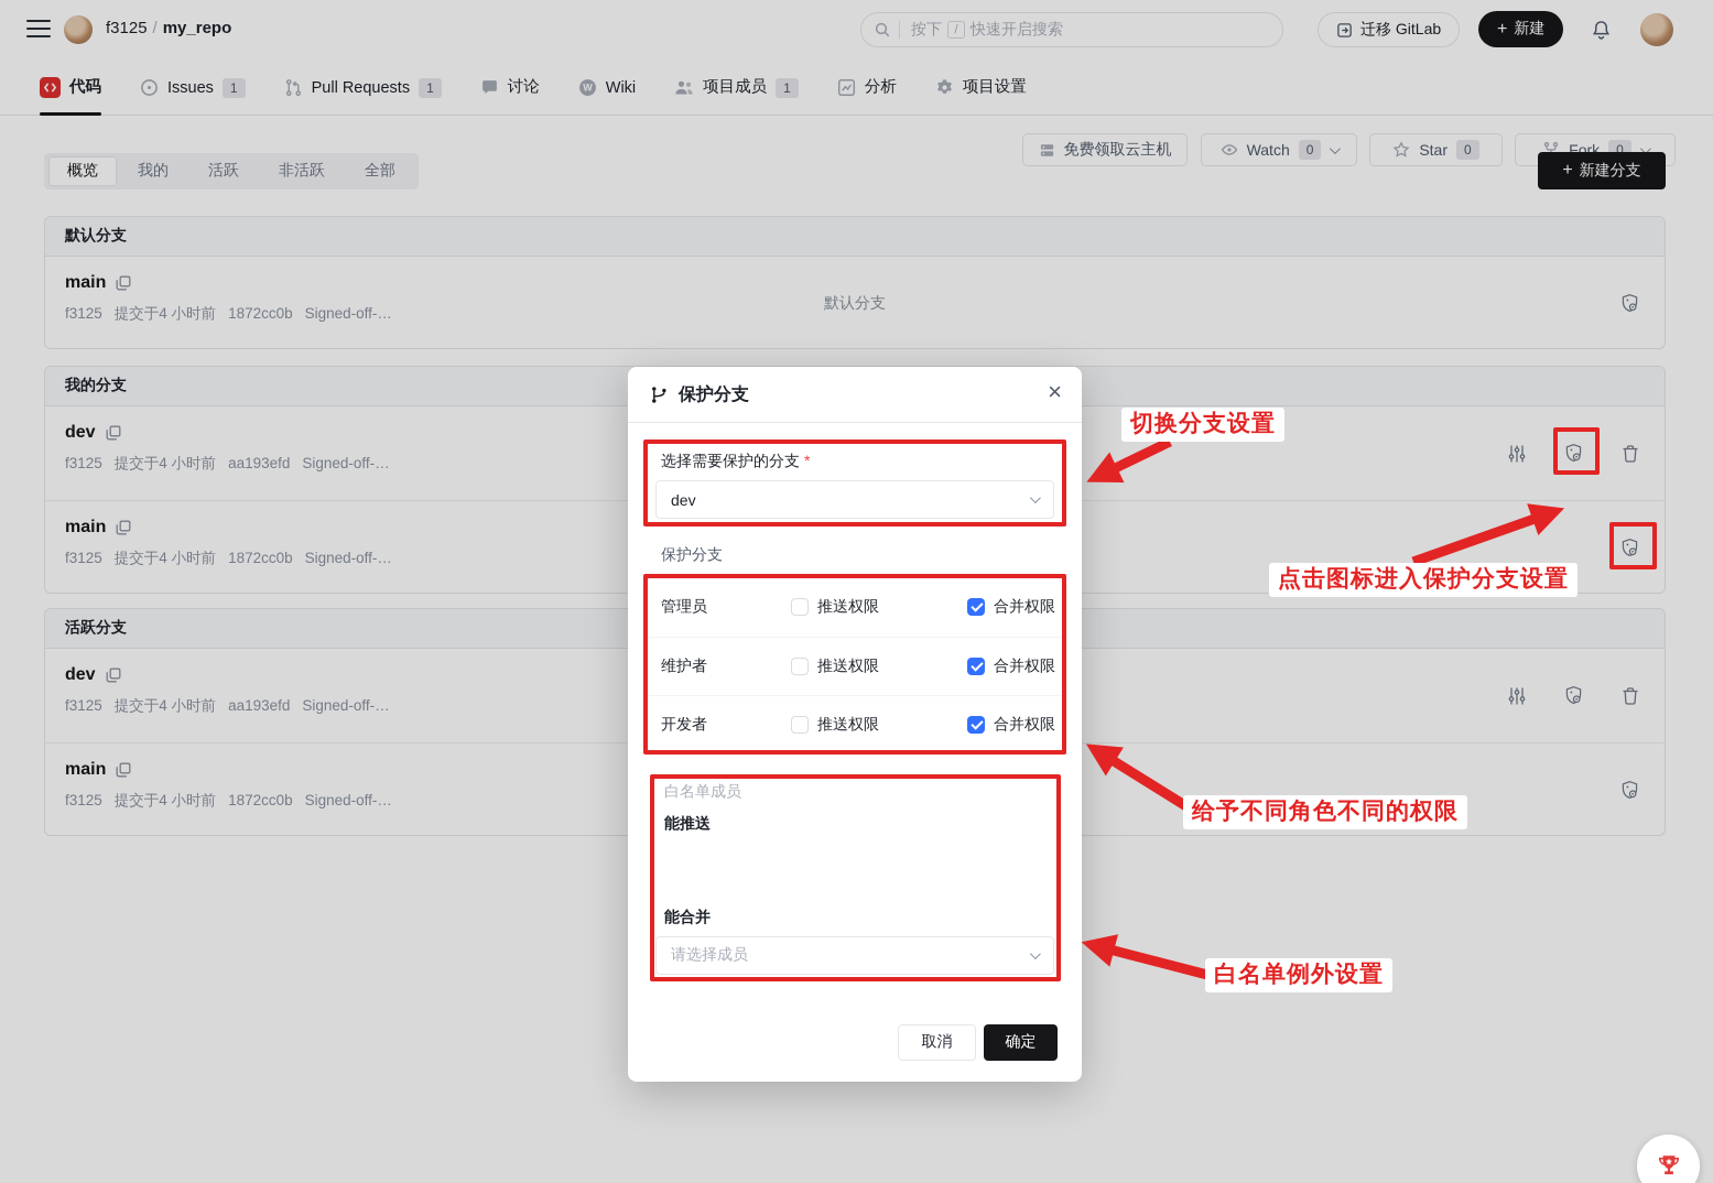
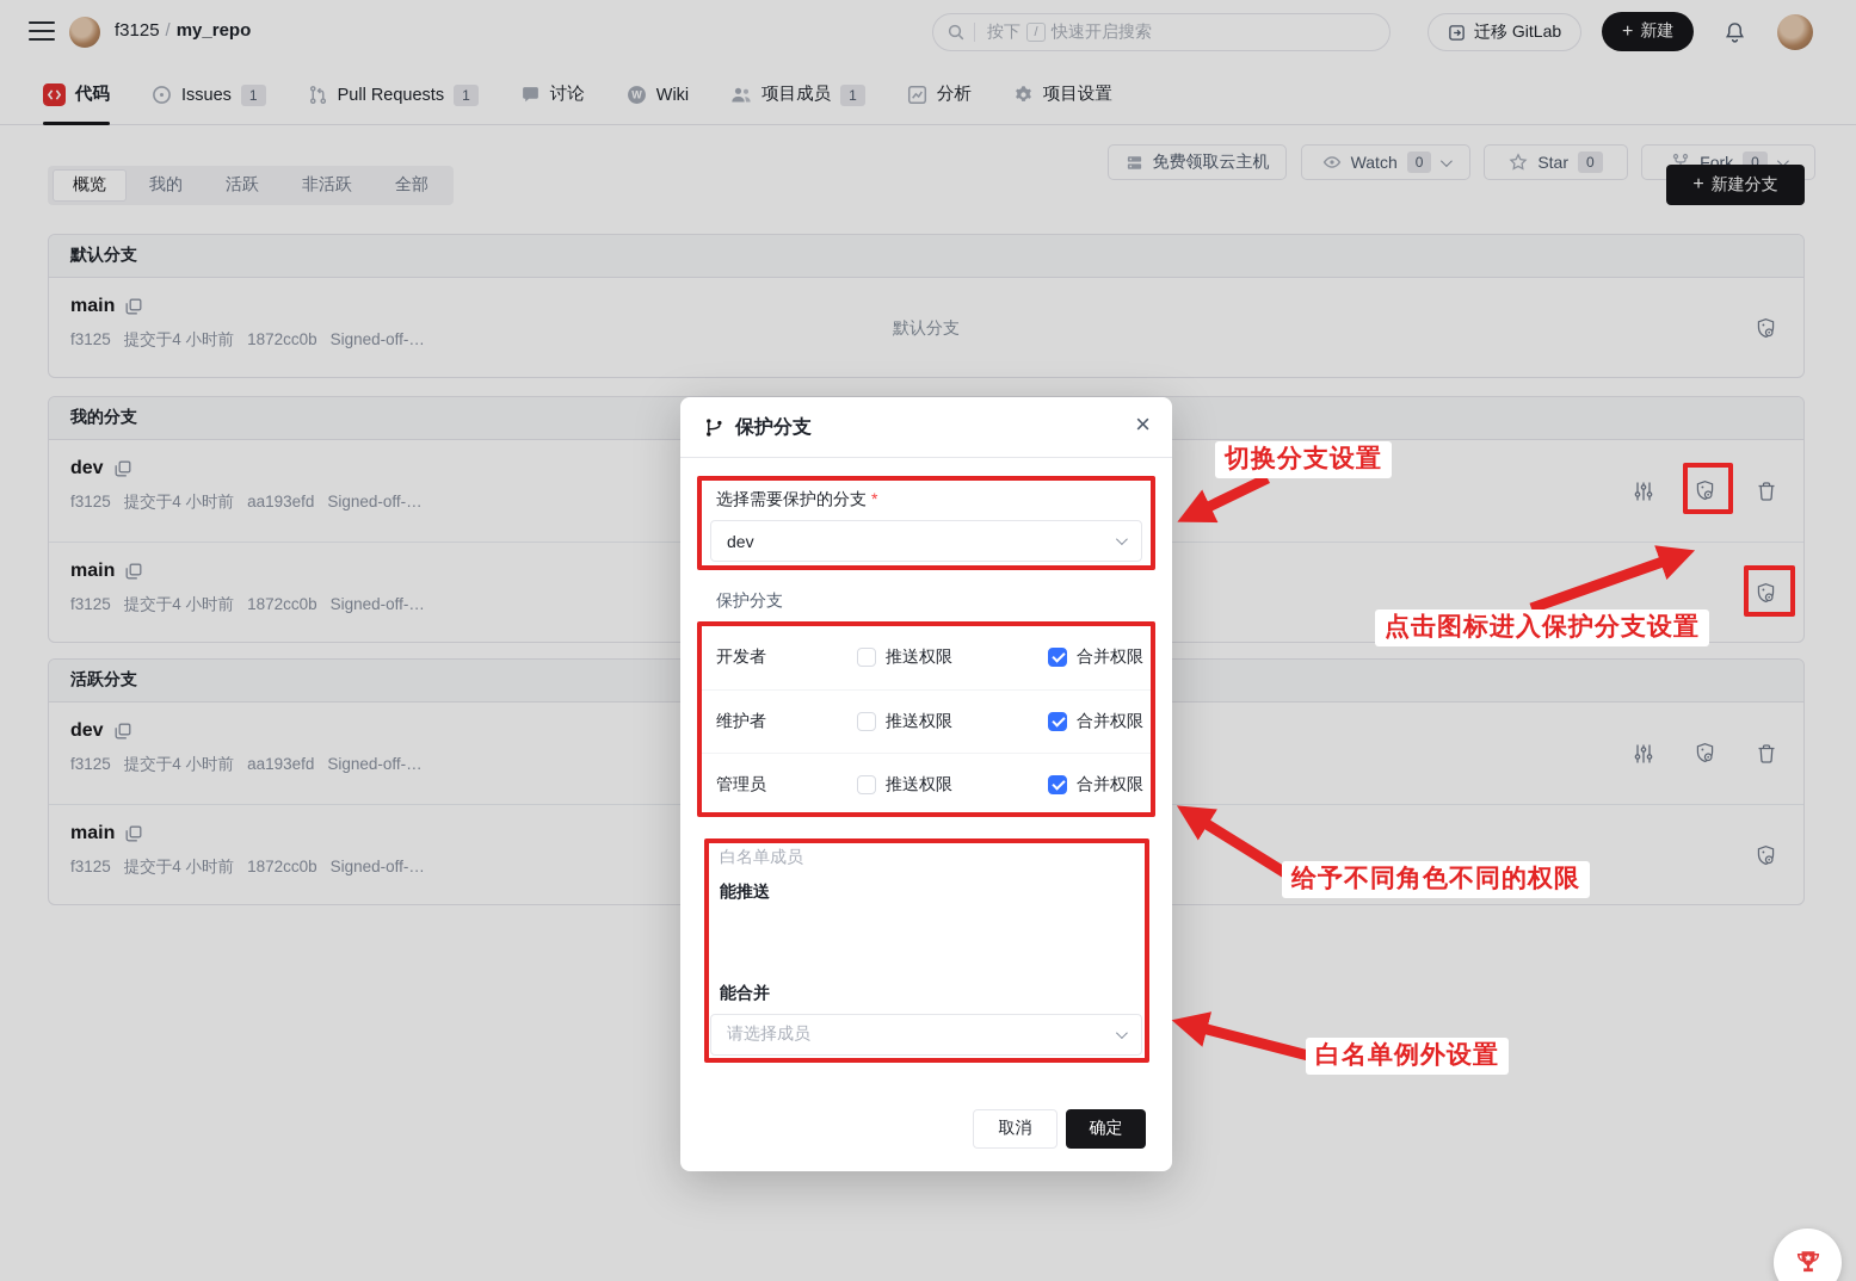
  f3125 / my_repo
  按下
  /
  快速开启搜索
  迁移 GitLab
  +
  新建
  代码
  Issues
  1
  Pull Requests
  1
  讨论
  W
  Wiki
  项目成员
  1
  分析
  项目设置
  免费领取云主机
  Watch
  0
  Star
  0
  Fork
  0
  概览
  我的
  活跃
  非活跃
  全部
  +
  新建分支
  默认分支
  main
  f3125
  提交于4 小时前
  1872cc0b
  Signed-off-…
  默认分支
  我的分支
  dev
  f3125
  提交于4 小时前
  aa193efd
  Signed-off-…
  main
  f3125
  提交于4 小时前
  1872cc0b
  Signed-off-…
  活跃分支
  dev
  f3125
  提交于4 小时前
  aa193efd
  Signed-off-…
  main
  f3125
  提交于4 小时前
  1872cc0b
  Signed-off-…
  保护分支
  ×
  选择需要保护的分支 *
  dev
  保护分支
- 管理员
+ 开发者
  推送权限
  合并权限
  维护者
  推送权限
  合并权限
- 开发者
+ 管理员
  推送权限
  合并权限
  白名单成员
  能推送
  能合并
  请选择成员
  取消
  确定
  切换分支设置
  点击图标进入保护分支设置
  给予不同角色不同的权限
  白名单例外设置
